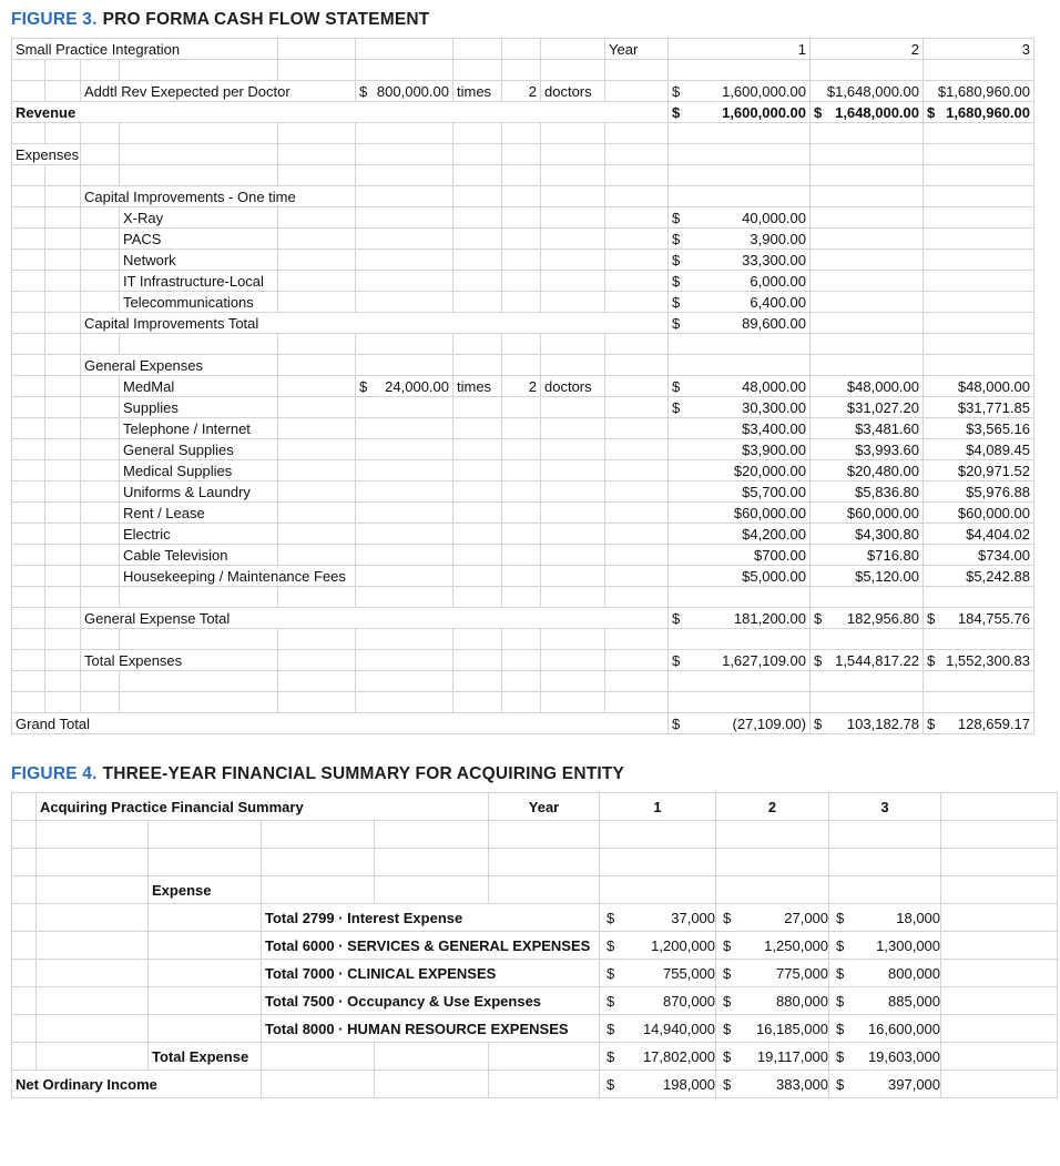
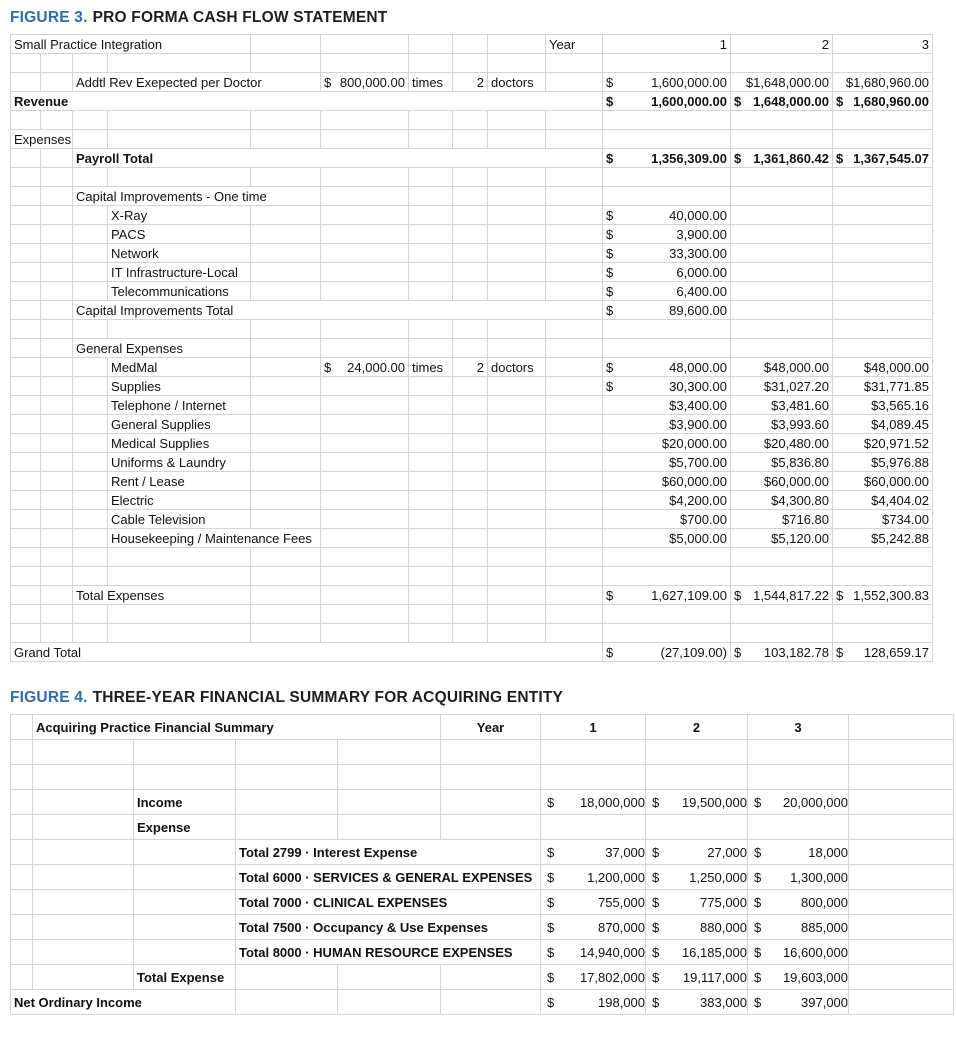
  FIGURE 3. PRO FORMA CASH FLOW STATEMENT
  Small Practice Integration						Year	1	2	3
  		Addtl Rev Exepected per Doctor	$ 800,000.00	times	2	doctors		$ 1,600,000.00	$1,648,000.00	$1,680,960.00
  Revenue	$ 1,600,000.00	$ 1,648,000.00	$ 1,680,960.00
  Expenses
+ 		Payroll Total	$ 1,356,309.00	$ 1,361,860.42	$ 1,367,545.07
  		Capital Improvements - One time
  			X-Ray							$ 40,000.00
  			PACS							$ 3,900.00
  			Network							$ 33,300.00
  			IT Infrastructure-Local							$ 6,000.00
  			Telecommunications							$ 6,400.00
  		Capital Improvements Total	$ 89,600.00
  		General Expenses
  			MedMal		$ 24,000.00	times	2	doctors		$ 48,000.00	$48,000.00	$48,000.00
  			Supplies							$ 30,300.00	$31,027.20	$31,771.85
  			Telephone / Internet							$3,400.00	$3,481.60	$3,565.16
  			General Supplies							$3,900.00	$3,993.60	$4,089.45
  			Medical Supplies							$20,000.00	$20,480.00	$20,971.52
  			Uniforms & Laundry							$5,700.00	$5,836.80	$5,976.88
  			Rent / Lease							$60,000.00	$60,000.00	$60,000.00
  			Electric							$4,200.00	$4,300.80	$4,404.02
  			Cable Television							$700.00	$716.80	$734.00
  			Housekeeping / Maintenance Fees						$5,000.00	$5,120.00	$5,242.88
- 		General Expense Total	$ 181,200.00	$ 182,956.80	$ 184,755.76
  		Total Expenses							$ 1,627,109.00	$ 1,544,817.22	$ 1,552,300.83
  Grand Total	$ (27,109.00)	$ 103,182.78	$ 128,659.17
  FIGURE 4. THREE-YEAR FINANCIAL SUMMARY FOR ACQUIRING ENTITY
  	Acquiring Practice Financial Summary	Year	1	2	3
+ 		Income				$ 18,000,000	$ 19,500,000	$ 20,000,000
  		Expense
  			Total 2799 · Interest Expense	$ 37,000	$ 27,000	$ 18,000
  			Total 6000 · SERVICES & GENERAL EXPENSES	$ 1,200,000	$ 1,250,000	$ 1,300,000
  			Total 7000 · CLINICAL EXPENSES	$ 755,000	$ 775,000	$ 800,000
  			Total 7500 · Occupancy & Use Expenses	$ 870,000	$ 880,000	$ 885,000
  			Total 8000 · HUMAN RESOURCE EXPENSES	$ 14,940,000	$ 16,185,000	$ 16,600,000
  		Total Expense				$ 17,802,000	$ 19,117,000	$ 19,603,000
  Net Ordinary Income				$ 198,000	$ 383,000	$ 397,000
